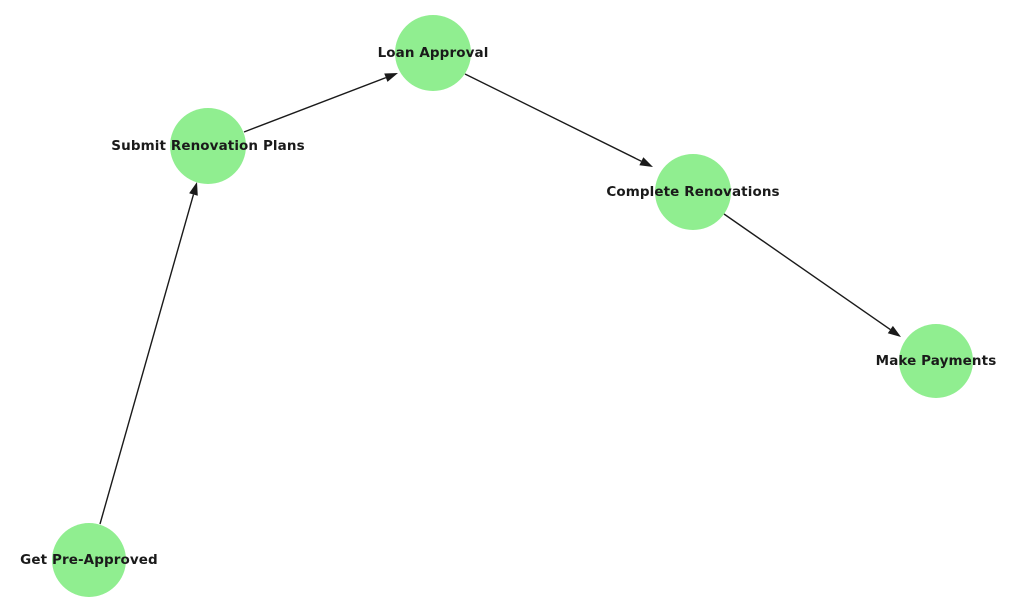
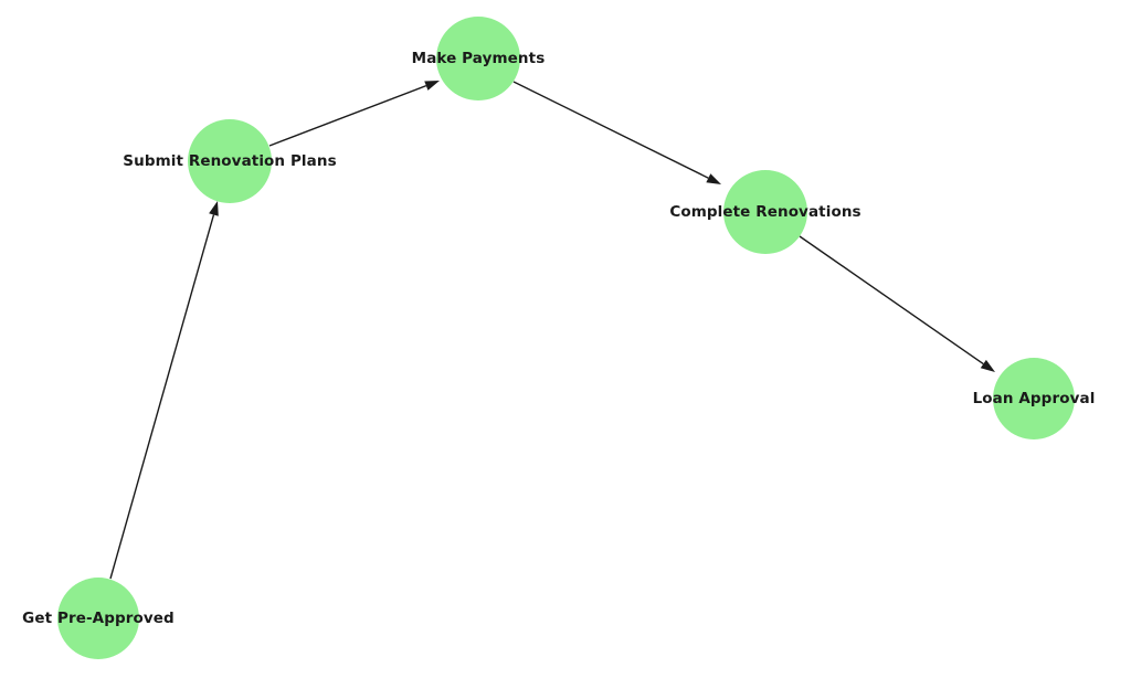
  Get Pre-Approved
  Submit Renovation Plans
- Loan Approval
+ Make Payments
  Complete Renovations
- Make Payments
+ Loan Approval
